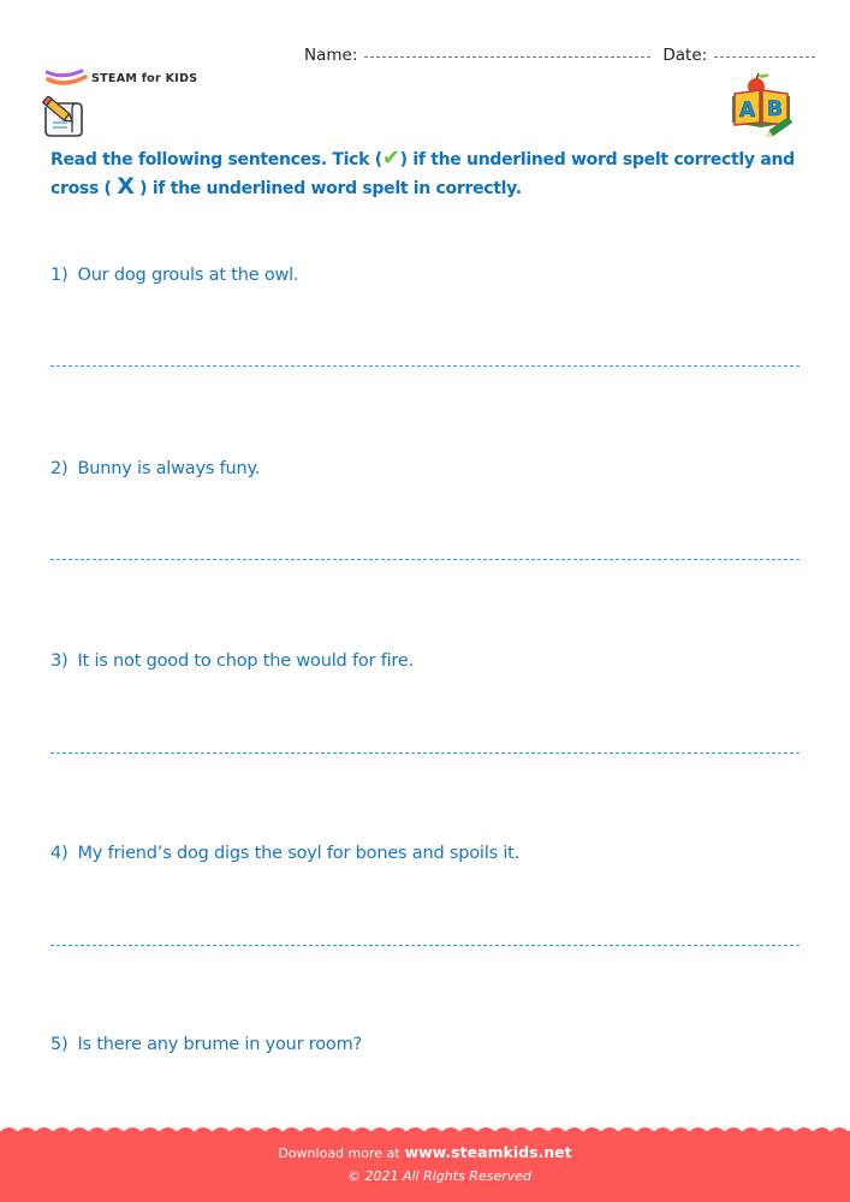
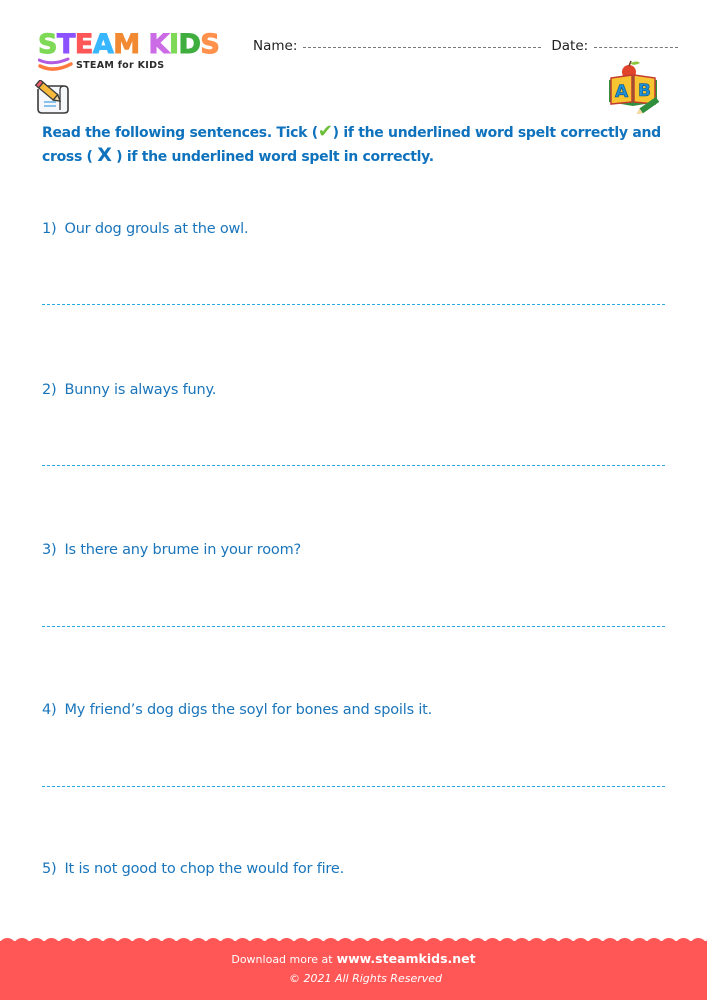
+ STEAM KIDS
  STEAM for KIDS
  Name:
  Date:
  A
  B
  Read the following sentences. Tick (✔) if the underlined word spelt correctly and cross ( X ) if the underlined word spelt in correctly.
  1) Our dog grouls at the owl.
  2) Bunny is always funy.
- 3) It is not good to chop the would for fire.
+ 3) Is there any brume in your room?
  4) My friend’s dog digs the soyl for bones and spoils it.
- 5) Is there any brume in your room?
+ 5) It is not good to chop the would for fire.
  Download more at www.steamkids.net
  © 2021 All Rights Reserved
